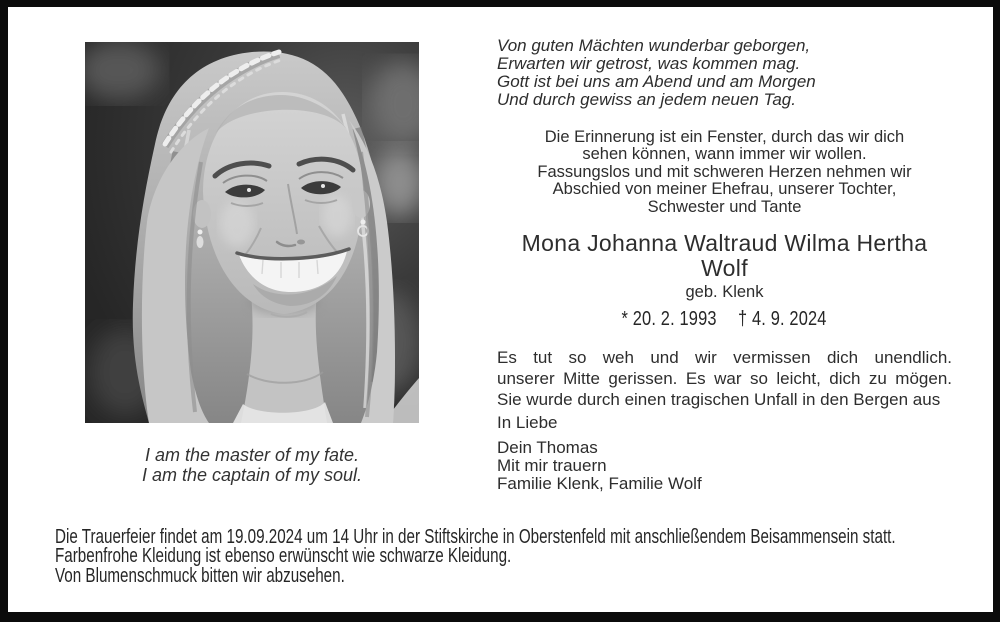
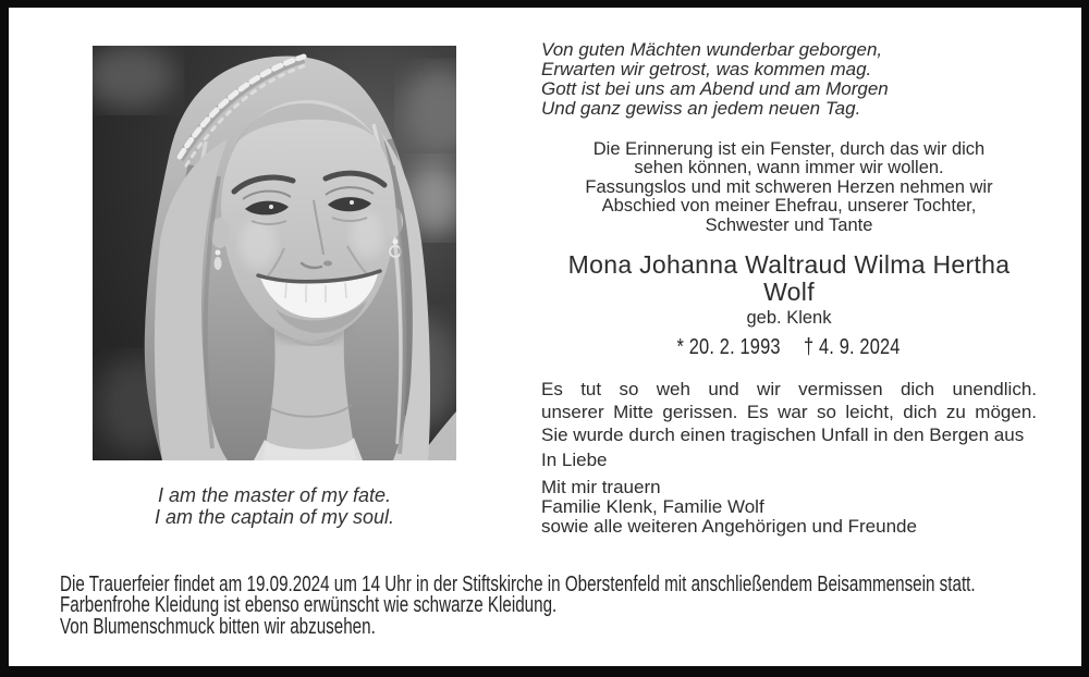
  I am the master of my fate.
  I am the captain of my soul.
  Von guten Mächten wunderbar geborgen,
  Erwarten wir getrost, was kommen mag.
  Gott ist bei uns am Abend und am Morgen
- Und durch gewiss an jedem neuen Tag.
+ Und ganz gewiss an jedem neuen Tag.
  Die Erinnerung ist ein Fenster, durch das wir dich
  sehen können, wann immer wir wollen.
  Fassungslos und mit schweren Herzen nehmen wir
  Abschied von meiner Ehefrau, unserer Tochter,
  Schwester und Tante
  Mona Johanna Waltraud Wilma Hertha
  Wolf
  geb. Klenk
  * 20. 2. 1993 † 4. 9. 2024
  Es tut so weh und wir vermissen dich unendlich.
  unserer Mitte gerissen. Es war so leicht, dich zu mögen.
  Sie wurde durch einen tragischen Unfall in den Bergen aus
  In Liebe
- Dein Thomas
  Mit mir trauern
  Familie Klenk, Familie Wolf
+ sowie alle weiteren Angehörigen und Freunde
  Die Trauerfeier findet am 19.09.2024 um 14 Uhr in der Stiftskirche in Oberstenfeld mit anschließendem Beisammensein statt.
  Farbenfrohe Kleidung ist ebenso erwünscht wie schwarze Kleidung.
  Von Blumenschmuck bitten wir abzusehen.
